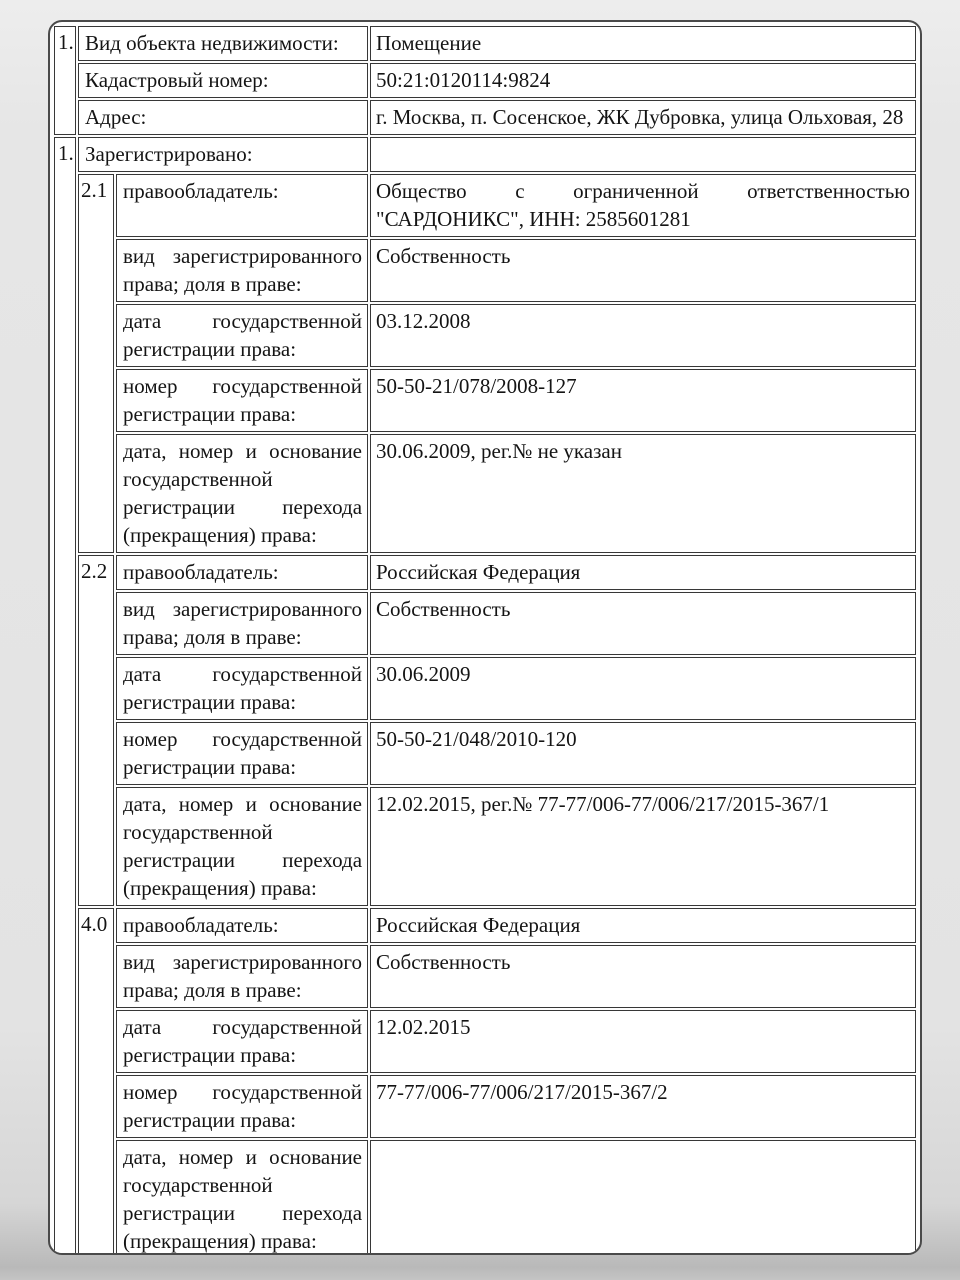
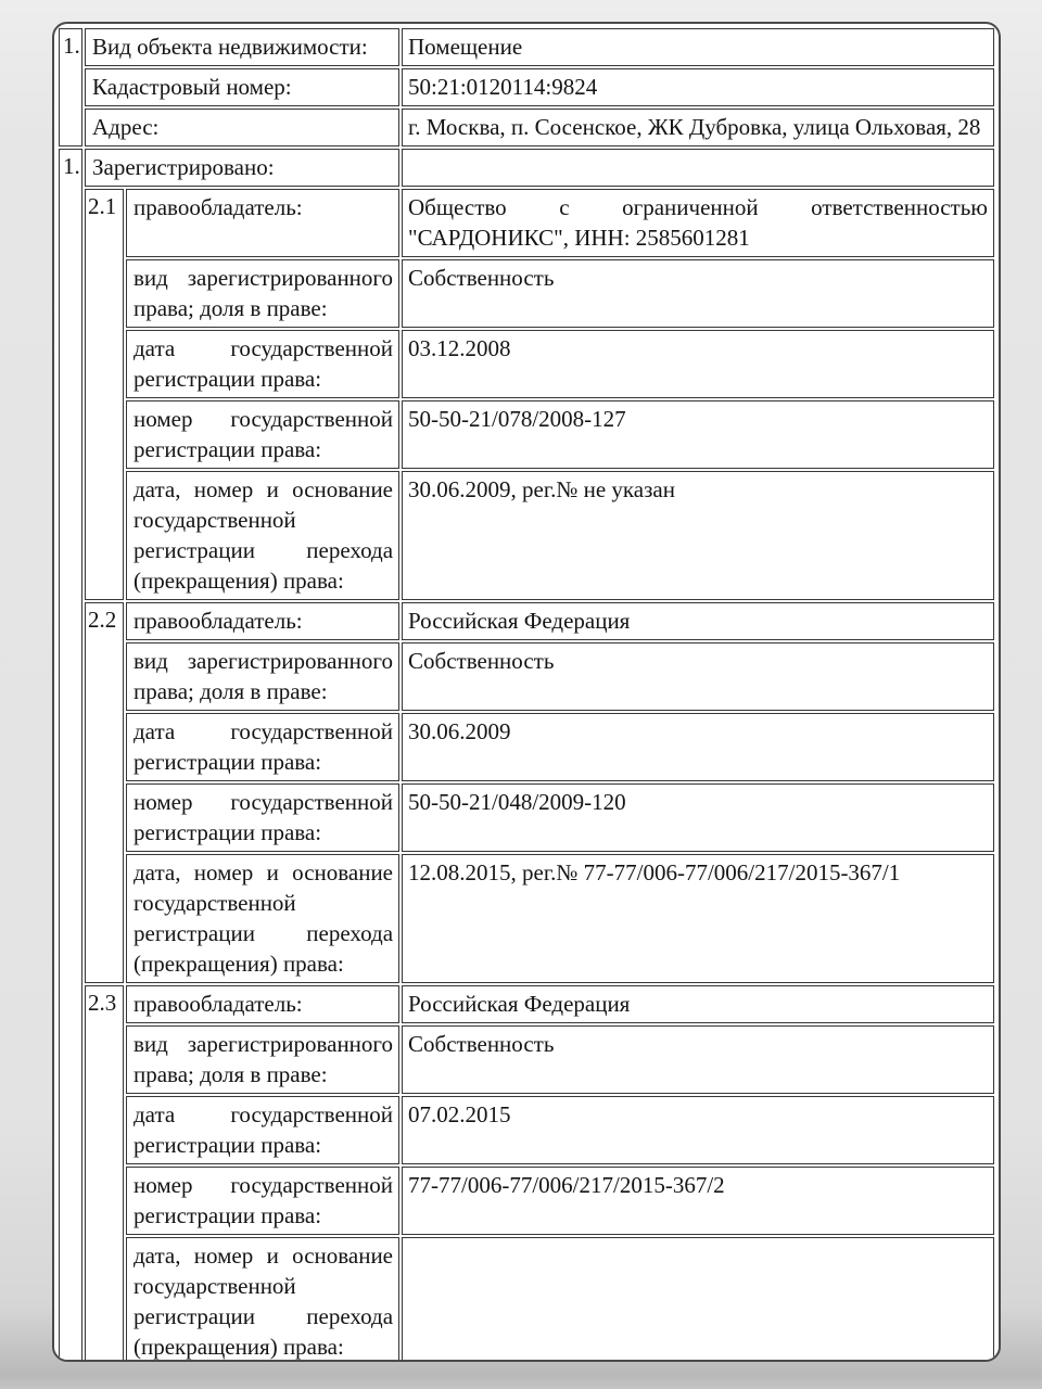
  1.	Вид объекта недвижимости:	Помещение
  Кадастровый номер:	50:21:0120114:9824
  Адрес:	г. Москва, п. Сосенское, ЖК Дубровка, улица Ольховая, 28
  1.	Зарегистрировано:
  2.1	правообладатель:	Общество с ограниченной ответственностью "САРДОНИКС", ИНН: 2585601281
  вид зарегистрированного права; доля в праве:	Собственность
  дата государственной регистрации права:	03.12.2008
  номер государственной регистрации права:	50-50-21/078/2008-127
  дата, номер и основание государственной регистрации перехода (прекращения) права:	30.06.2009, рег.№ не указан
  2.2	правообладатель:	Российская Федерация
  вид зарегистрированного права; доля в праве:	Собственность
  дата государственной регистрации права:	30.06.2009
- номер государственной регистрации права:	50-50-21/048/2010-120
+ номер государственной регистрации права:	50-50-21/048/2009-120
- дата, номер и основание государственной регистрации перехода (прекращения) права:	12.02.2015, рег.№ 77-77/006-77/006/217/2015-367/1
+ дата, номер и основание государственной регистрации перехода (прекращения) права:	12.08.2015, рег.№ 77-77/006-77/006/217/2015-367/1
- 4.0	правообладатель:	Российская Федерация
+ 2.3	правообладатель:	Российская Федерация
  вид зарегистрированного права; доля в праве:	Собственность
- дата государственной регистрации права:	12.02.2015
+ дата государственной регистрации права:	07.02.2015
  номер государственной регистрации права:	77-77/006-77/006/217/2015-367/2
  дата, номер и основание государственной регистрации перехода (прекращения) права:
